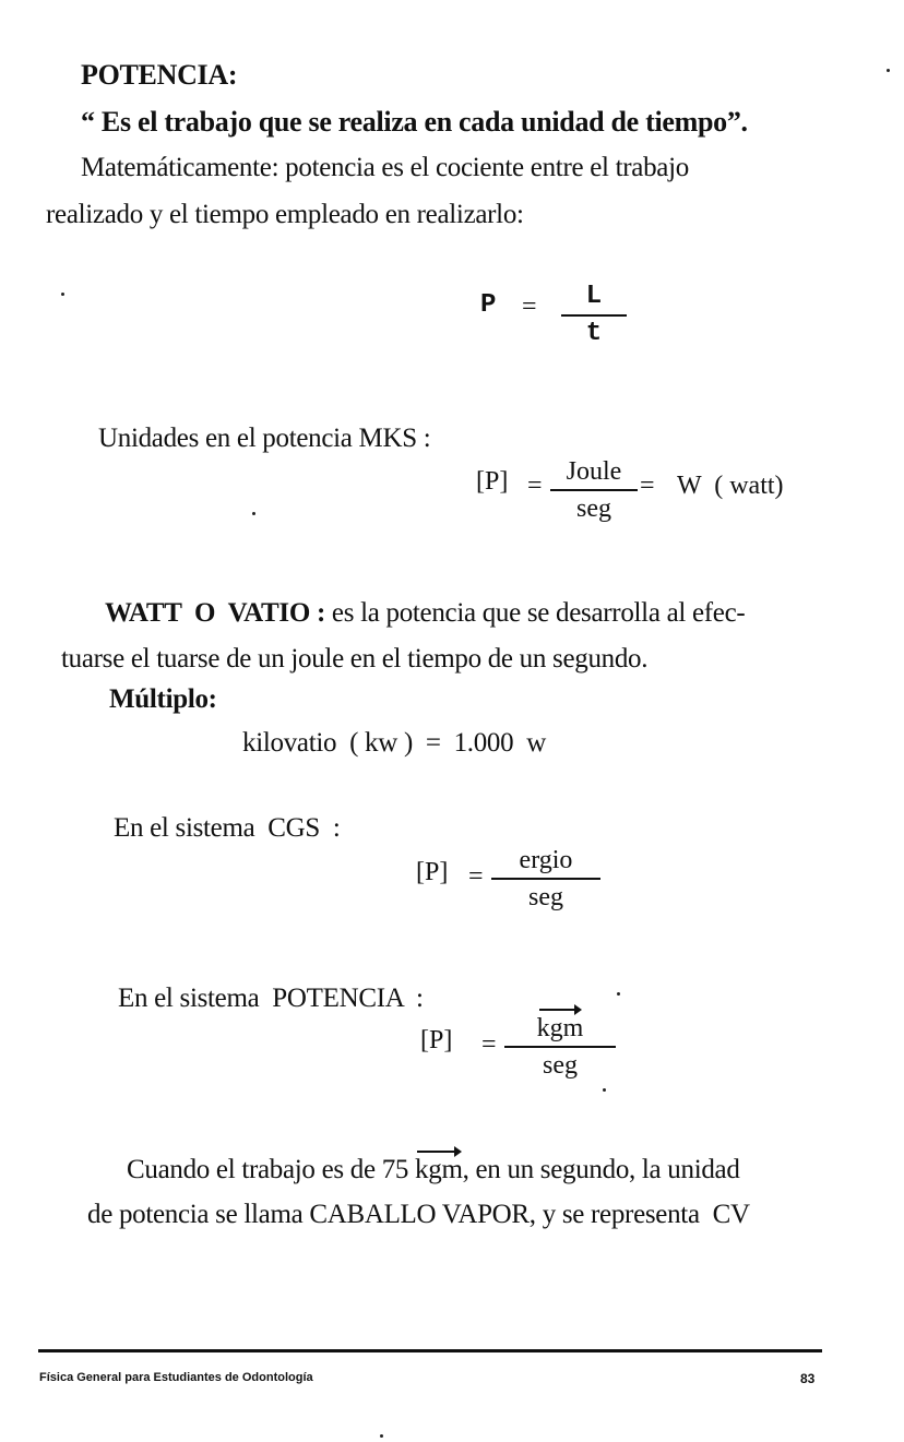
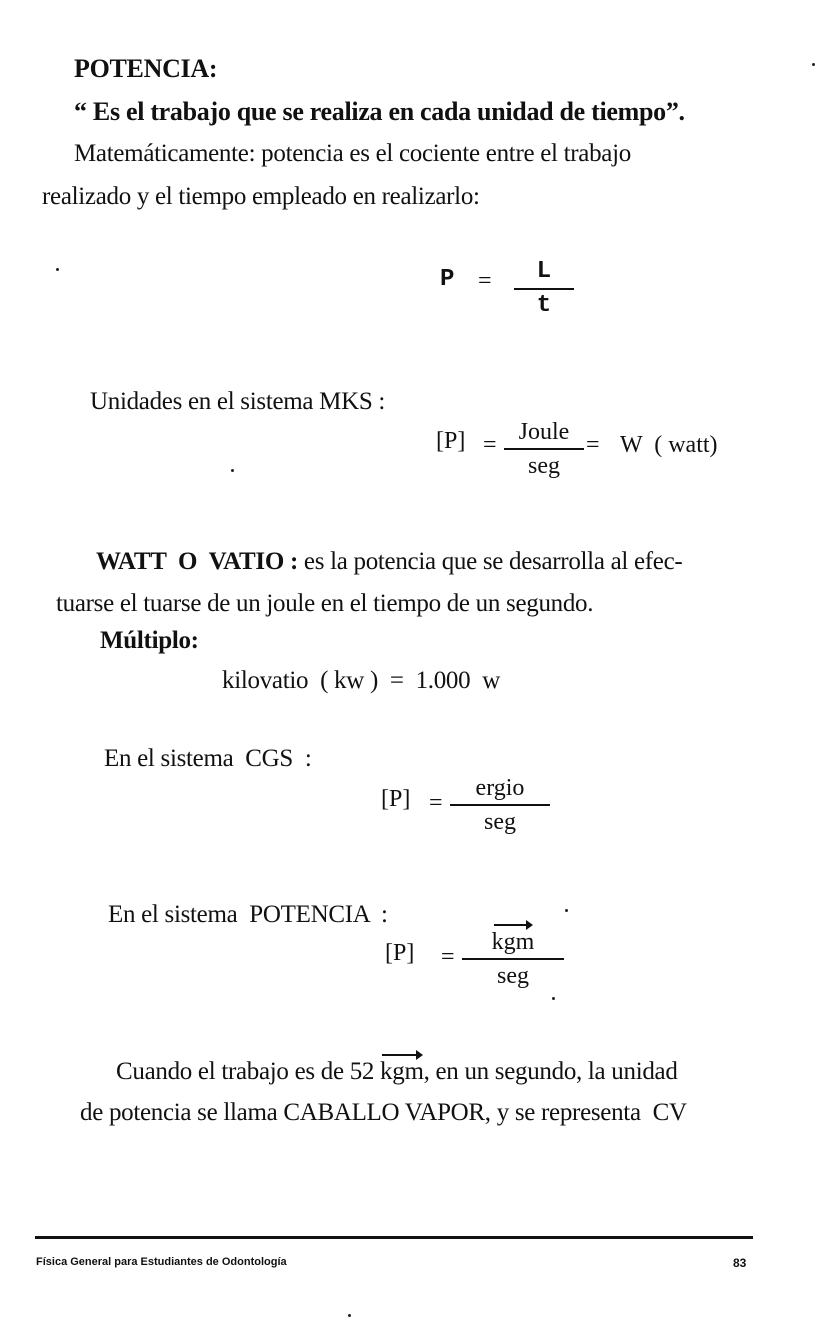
  POTENCIA:
  “ Es el trabajo que se realiza en cada unidad de tiempo”.
  Matemáticamente: potencia es el cociente entre el trabajo
  realizado y el tiempo empleado en realizarlo:
  P
  =
  L
  t
- Unidades en el potencia MKS :
+ Unidades en el sistema MKS :
  [P]
  =
  Joule
  seg
  =
  W ( watt)
  WATT O VATIO : es la potencia que se desarrolla al efec-
  tuarse el tuarse de un joule en el tiempo de un segundo.
  Múltiplo:
  kilovatio ( kw ) = 1.000 w
  En el sistema CGS :
  [P]
  =
  ergio
  seg
  En el sistema POTENCIA :
  [P]
  =
  kgm
  seg
- Cuando el trabajo es de 75 kgm, en un segundo, la unidad
+ Cuando el trabajo es de 52 kgm, en un segundo, la unidad
  de potencia se llama CABALLO VAPOR, y se representa CV
  Física General para Estudiantes de Odontología
  83
